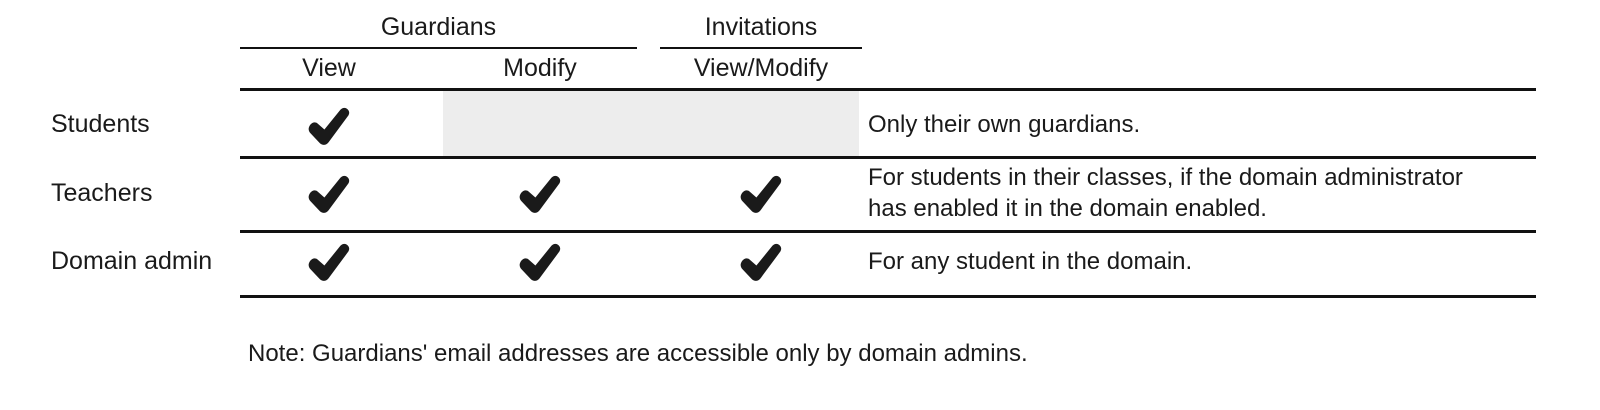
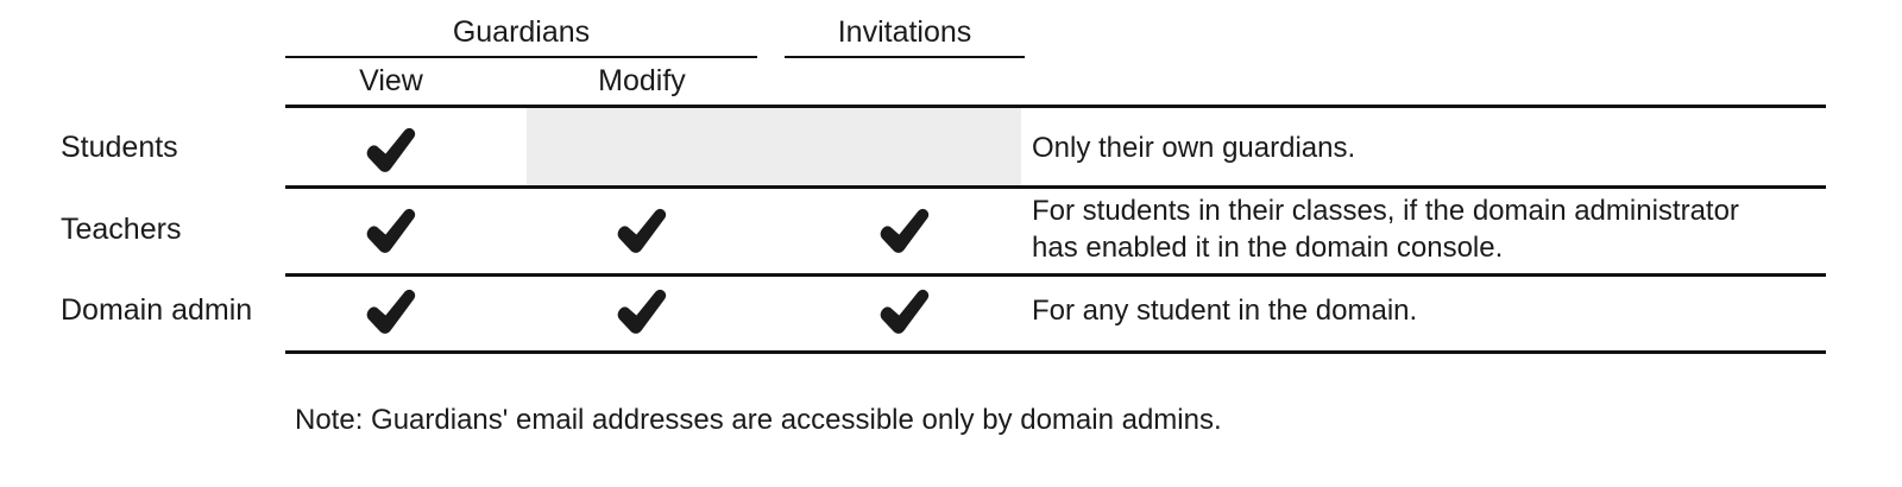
  Guardians
  Invitations
  View
  Modify
- View/Modify
  Students
  Teachers
  Domain admin
  Only their own guardians.
  For students in their classes, if the domain administrator
- has enabled it in the domain enabled.
+ has enabled it in the domain console.
  For any student in the domain.
  Note: Guardians' email addresses are accessible only by domain admins.
